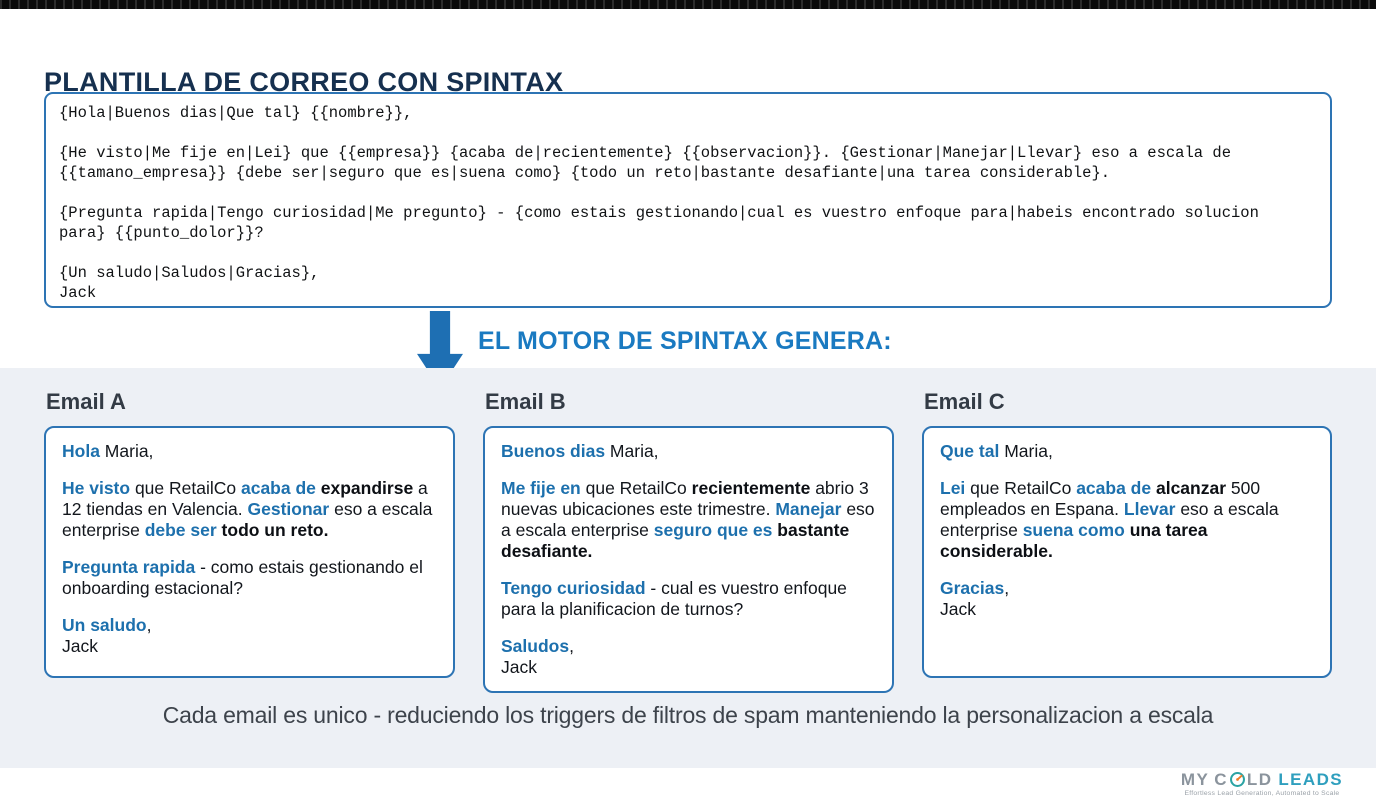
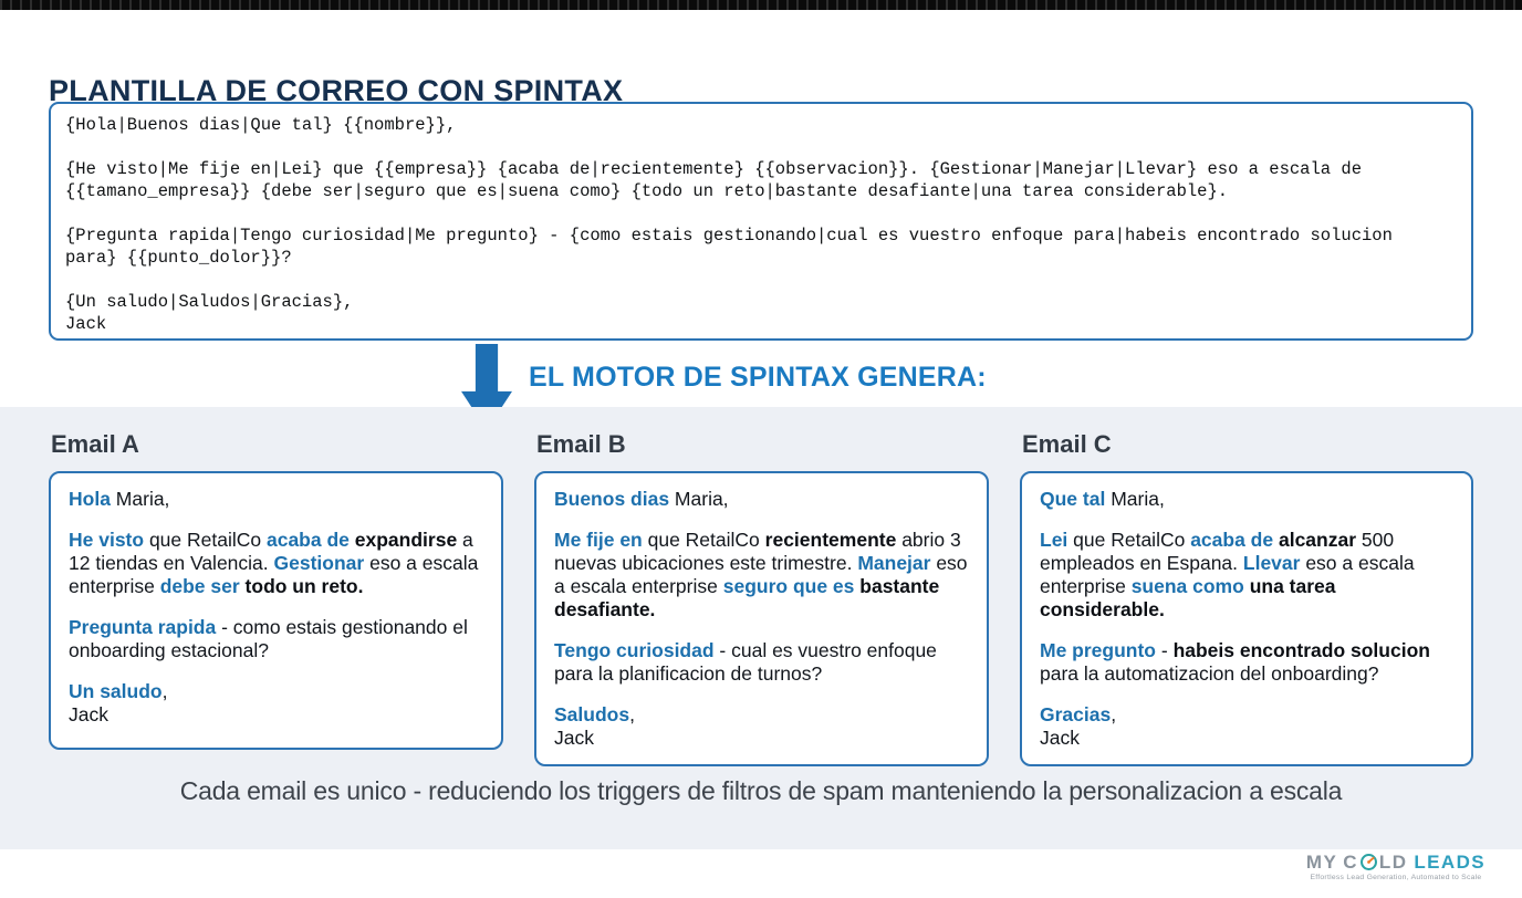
  PLANTILLA DE CORREO CON SPINTAX
  {Hola|Buenos dias|Que tal} {{nombre}},
  {He visto|Me fije en|Lei} que {{empresa}} {acaba de|recientemente} {{observacion}}. {Gestionar|Manejar|Llevar} eso a escala de
  {{tamano_empresa}} {debe ser|seguro que es|suena como} {todo un reto|bastante desafiante|una tarea considerable}.
  {Pregunta rapida|Tengo curiosidad|Me pregunto} - {como estais gestionando|cual es vuestro enfoque para|habeis encontrado solucion
  para} {{punto_dolor}}?
  {Un saludo|Saludos|Gracias},
  Jack
  EL MOTOR DE SPINTAX GENERA:
  Email A
  Hola Maria,
  He visto que RetailCo acaba de expandirse a 12 tiendas en Valencia. Gestionar eso a escala enterprise debe ser todo un reto.
  Pregunta rapida - como estais gestionando el onboarding estacional?
  Un saludo,
  Jack
  Email B
  Buenos dias Maria,
  Me fije en que RetailCo recientemente abrio 3 nuevas ubicaciones este trimestre. Manejar eso a escala enterprise seguro que es bastante desafiante.
  Tengo curiosidad - cual es vuestro enfoque para la planificacion de turnos?
  Saludos,
  Jack
  Email C
  Que tal Maria,
  Lei que RetailCo acaba de alcanzar 500 empleados en Espana. Llevar eso a escala enterprise suena como una tarea considerable.
+ Me pregunto - habeis encontrado solucion para la automatizacion del onboarding?
  Gracias,
  Jack
  Cada email es unico - reduciendo los triggers de filtros de spam manteniendo la personalizacion a escala
  MY
  C
  LD
  LEADS
